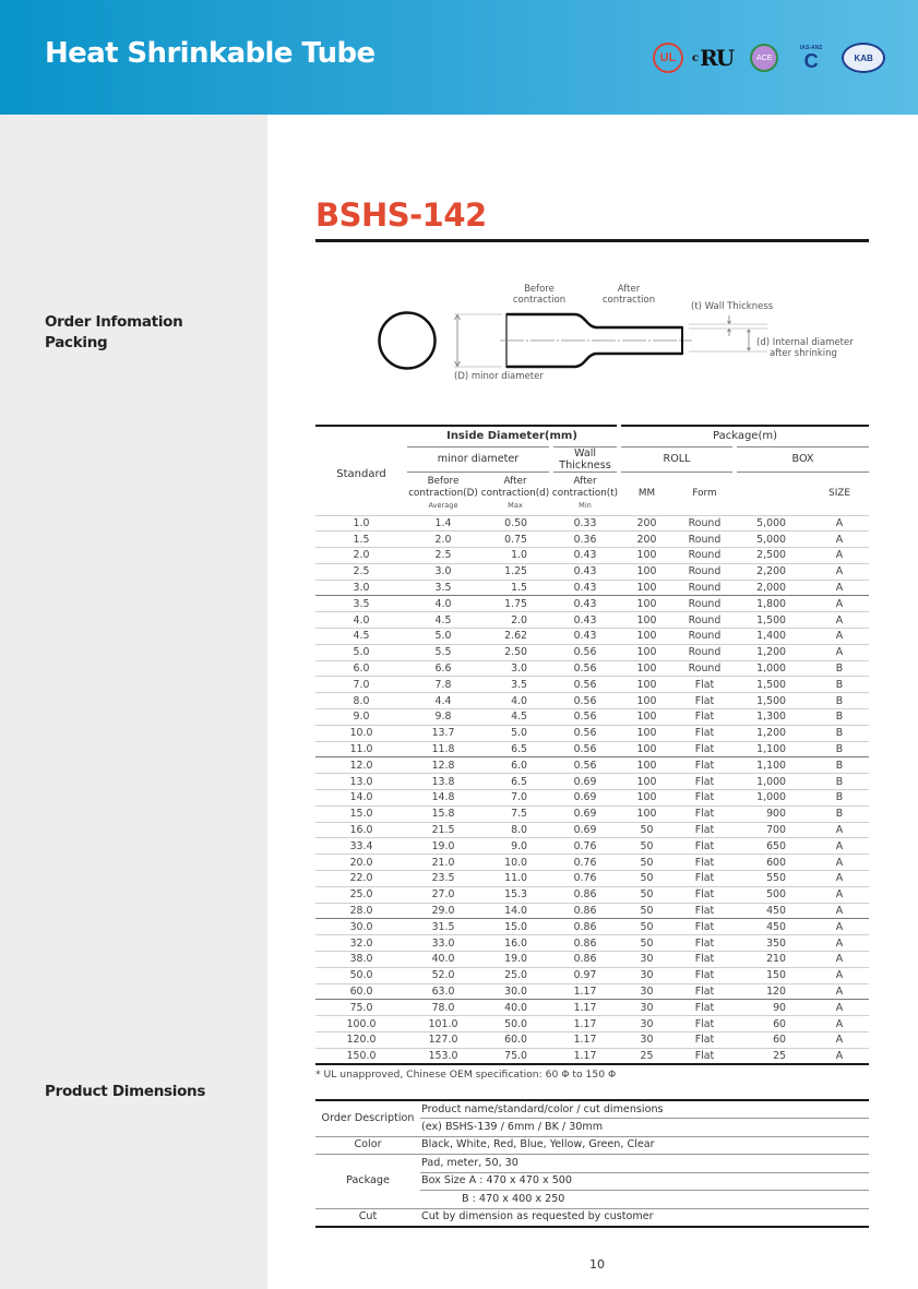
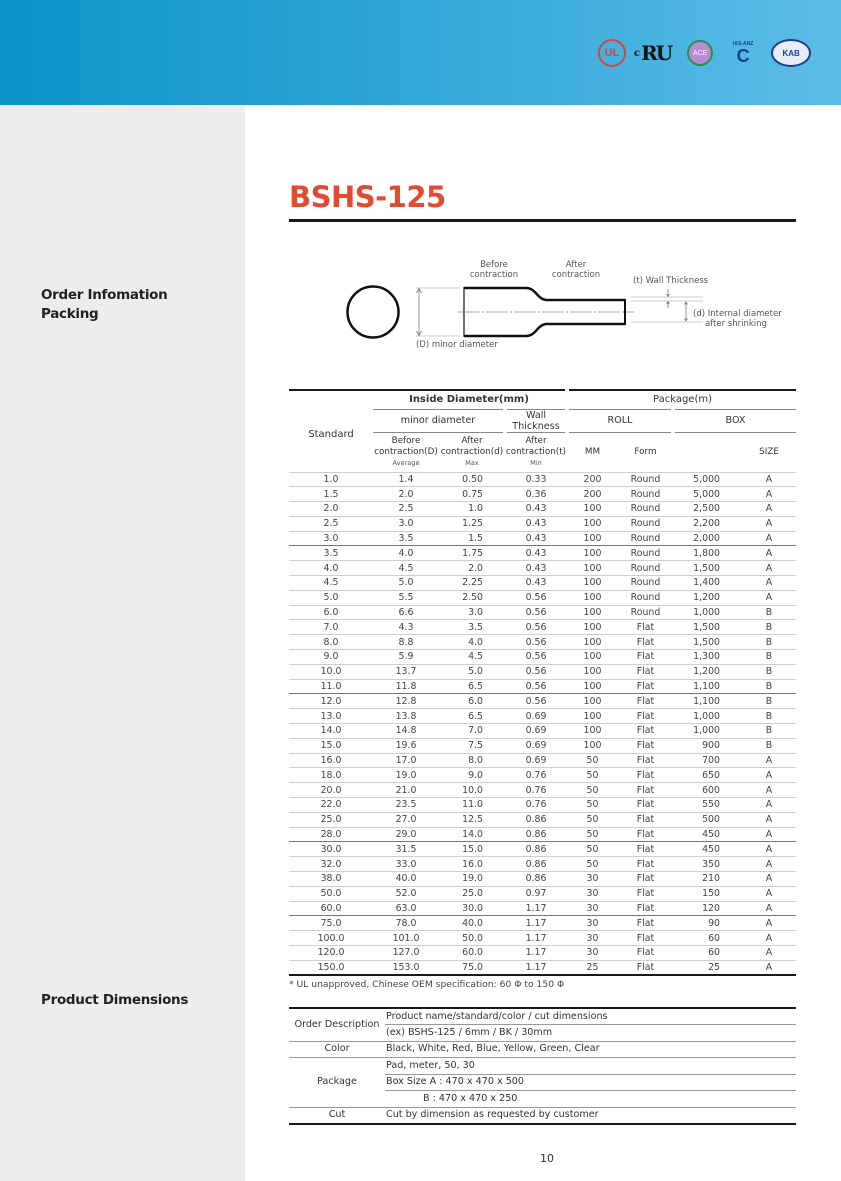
- Heat Shrinkable Tube
  UL
  c
  RU
  C
  KAB
  Order Infomation
  Packing
  Product Dimensions
- BSHS-142
+ BSHS-125
  Before
  contraction
  After
  contraction
  (t) Wall Thickness
  (d) Internal diameter
  after shrinking
  (D) minor diameter
  Standard	Inside Diameter(mm)	Package(m)
  minor diameter	Wall Thickness	ROLL	BOX
  Beforecontraction(D)Average	Aftercontraction(d)Max	Aftercontraction(t)Min	MM	Form		SIZE
  1.0	1.4	0.50	0.33	200	Round	5,000	A
  1.5	2.0	0.75	0.36	200	Round	5,000	A
  2.0	2.5	1.0	0.43	100	Round	2,500	A
  2.5	3.0	1.25	0.43	100	Round	2,200	A
  3.0	3.5	1.5	0.43	100	Round	2,000	A
  3.5	4.0	1.75	0.43	100	Round	1,800	A
  4.0	4.5	2.0	0.43	100	Round	1,500	A
- 4.5	5.0	2.62	0.43	100	Round	1,400	A
+ 4.5	5.0	2.25	0.43	100	Round	1,400	A
  5.0	5.5	2.50	0.56	100	Round	1,200	A
  6.0	6.6	3.0	0.56	100	Round	1,000	B
- 7.0	7.8	3.5	0.56	100	Flat	1,500	B
+ 7.0	4.3	3.5	0.56	100	Flat	1,500	B
- 8.0	4.4	4.0	0.56	100	Flat	1,500	B
+ 8.0	8.8	4.0	0.56	100	Flat	1,500	B
- 9.0	9.8	4.5	0.56	100	Flat	1,300	B
+ 9.0	5.9	4.5	0.56	100	Flat	1,300	B
  10.0	13.7	5.0	0.56	100	Flat	1,200	B
  11.0	11.8	6.5	0.56	100	Flat	1,100	B
  12.0	12.8	6.0	0.56	100	Flat	1,100	B
  13.0	13.8	6.5	0.69	100	Flat	1,000	B
  14.0	14.8	7.0	0.69	100	Flat	1,000	B
- 15.0	15.8	7.5	0.69	100	Flat	900	B
+ 15.0	19.6	7.5	0.69	100	Flat	900	B
- 16.0	21.5	8.0	0.69	50	Flat	700	A
+ 16.0	17.0	8.0	0.69	50	Flat	700	A
- 33.4	19.0	9.0	0.76	50	Flat	650	A
+ 18.0	19.0	9.0	0.76	50	Flat	650	A
  20.0	21.0	10.0	0.76	50	Flat	600	A
  22.0	23.5	11.0	0.76	50	Flat	550	A
- 25.0	27.0	15.3	0.86	50	Flat	500	A
+ 25.0	27.0	12.5	0.86	50	Flat	500	A
  28.0	29.0	14.0	0.86	50	Flat	450	A
  30.0	31.5	15.0	0.86	50	Flat	450	A
  32.0	33.0	16.0	0.86	50	Flat	350	A
  38.0	40.0	19.0	0.86	30	Flat	210	A
  50.0	52.0	25.0	0.97	30	Flat	150	A
  60.0	63.0	30.0	1.17	30	Flat	120	A
  75.0	78.0	40.0	1.17	30	Flat	90	A
  100.0	101.0	50.0	1.17	30	Flat	60	A
  120.0	127.0	60.0	1.17	30	Flat	60	A
  150.0	153.0	75.0	1.17	25	Flat	25	A
  * UL unapproved, Chinese OEM specification: 60 Φ to 150 Φ
  Order Description	Product name/standard/color / cut dimensions
- (ex) BSHS-139 / 6mm / BK / 30mm
+ (ex) BSHS-125 / 6mm / BK / 30mm
  Color	Black, White, Red, Blue, Yellow, Green, Clear
  Package	Pad, meter, 50, 30
  Box Size A : 470 x 470 x 500
- B : 470 x 400 x 250
+ B : 470 x 470 x 250
  Cut	Cut by dimension as requested by customer
  10
